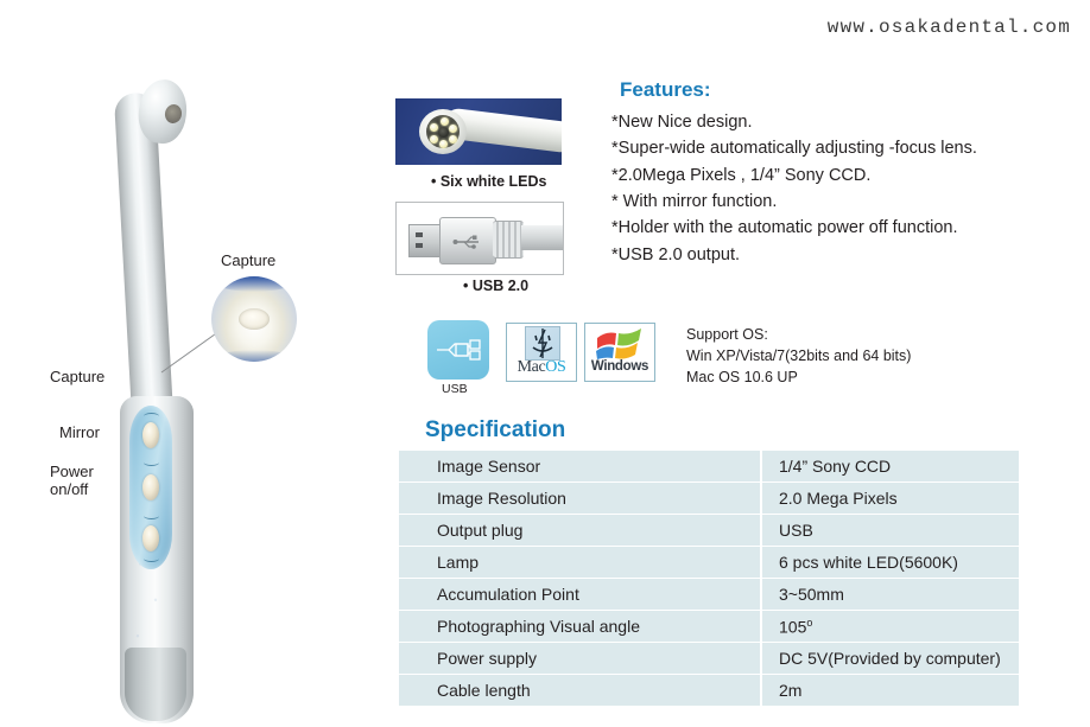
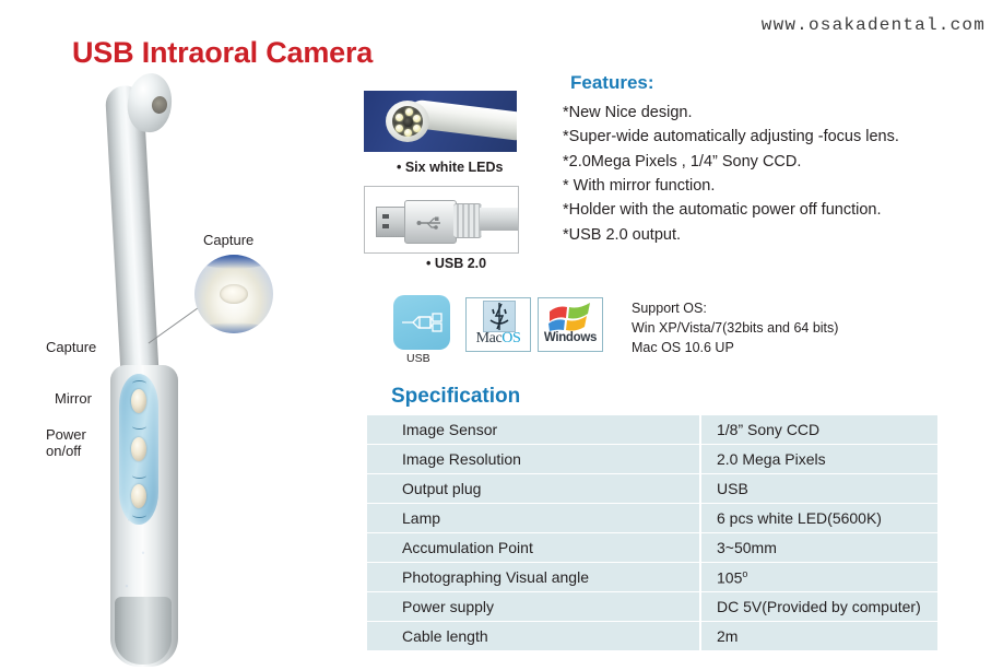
  www.osakadental.com
+ USB Intraoral Camera
  Capture
  Capture
  Mirror
  Power
  on/off
  • Six white LEDs
  • USB 2.0
  Features:
  *New Nice design.
  *Super-wide automatically adjusting -focus lens.
  *2.0Mega Pixels , 1/4” Sony CCD.
  * With mirror function.
  *Holder with the automatic power off function.
  *USB 2.0 output.
  USB
  MacOS
  Windows
  Support OS:
  Win XP/Vista/7(32bits and 64 bits)
  Mac OS 10.6 UP
  Specification
- Image Sensor	1/4” Sony CCD
+ Image Sensor	1/8” Sony CCD
  Image Resolution	2.0 Mega Pixels
  Output plug	USB
  Lamp	6 pcs white LED(5600K)
  Accumulation Point	3~50mm
  Photographing Visual angle	105o
  Power supply	DC 5V(Provided by computer)
  Cable length	2m
